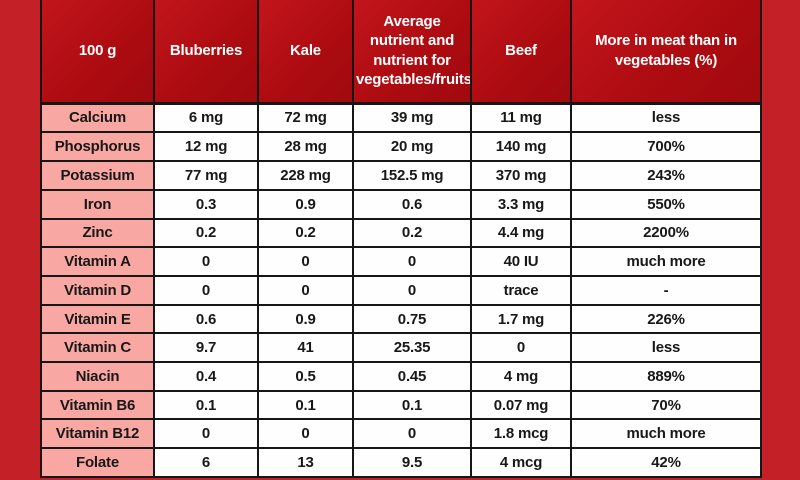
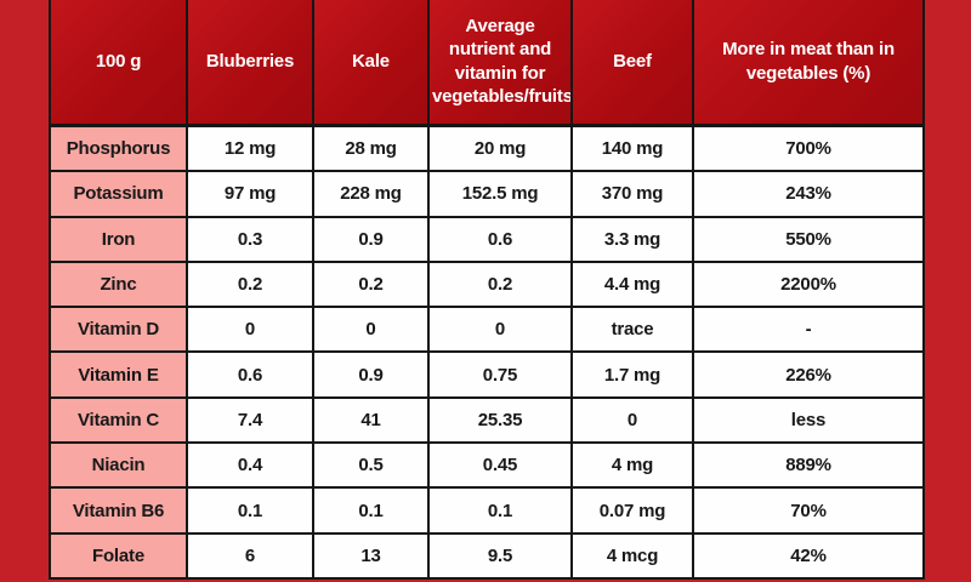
- 100 g	Bluberries	Kale	Average nutrient and nutrient for vegetables/fruits	Beef	More in meat than in vegetables (%)
+ 100 g	Bluberries	Kale	Average nutrient and vitamin for vegetables/fruits	Beef	More in meat than in vegetables (%)
- Calcium	6 mg	72 mg	39 mg	11 mg	less
  Phosphorus	12 mg	28 mg	20 mg	140 mg	700%
- Potassium	77 mg	228 mg	152.5 mg	370 mg	243%
+ Potassium	97 mg	228 mg	152.5 mg	370 mg	243%
  Iron	0.3	0.9	0.6	3.3 mg	550%
  Zinc	0.2	0.2	0.2	4.4 mg	2200%
- Vitamin A	0	0	0	40 IU	much more
  Vitamin D	0	0	0	trace	-
  Vitamin E	0.6	0.9	0.75	1.7 mg	226%
- Vitamin C	9.7	41	25.35	0	less
+ Vitamin C	7.4	41	25.35	0	less
  Niacin	0.4	0.5	0.45	4 mg	889%
  Vitamin B6	0.1	0.1	0.1	0.07 mg	70%
- Vitamin B12	0	0	0	1.8 mcg	much more
  Folate	6	13	9.5	4 mcg	42%
